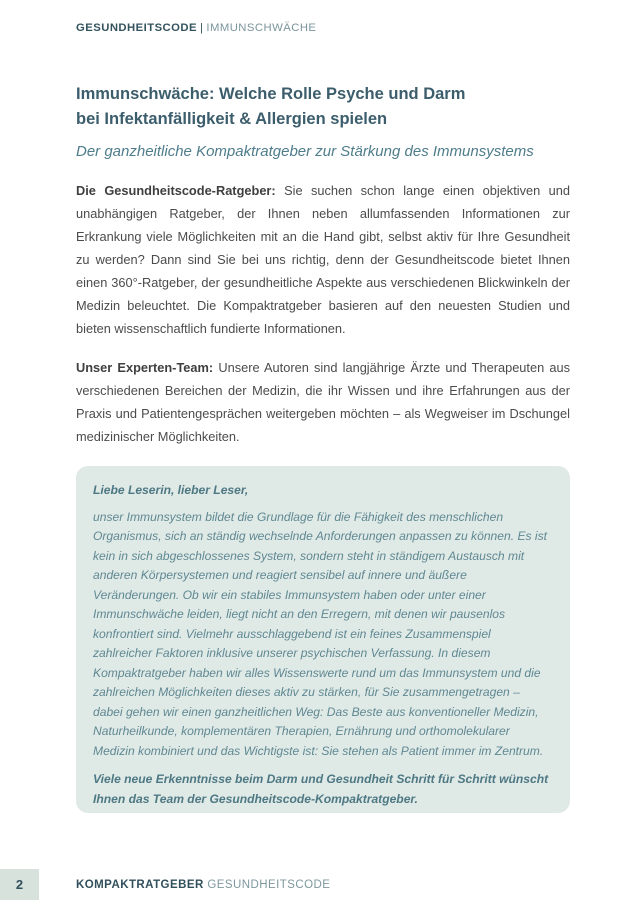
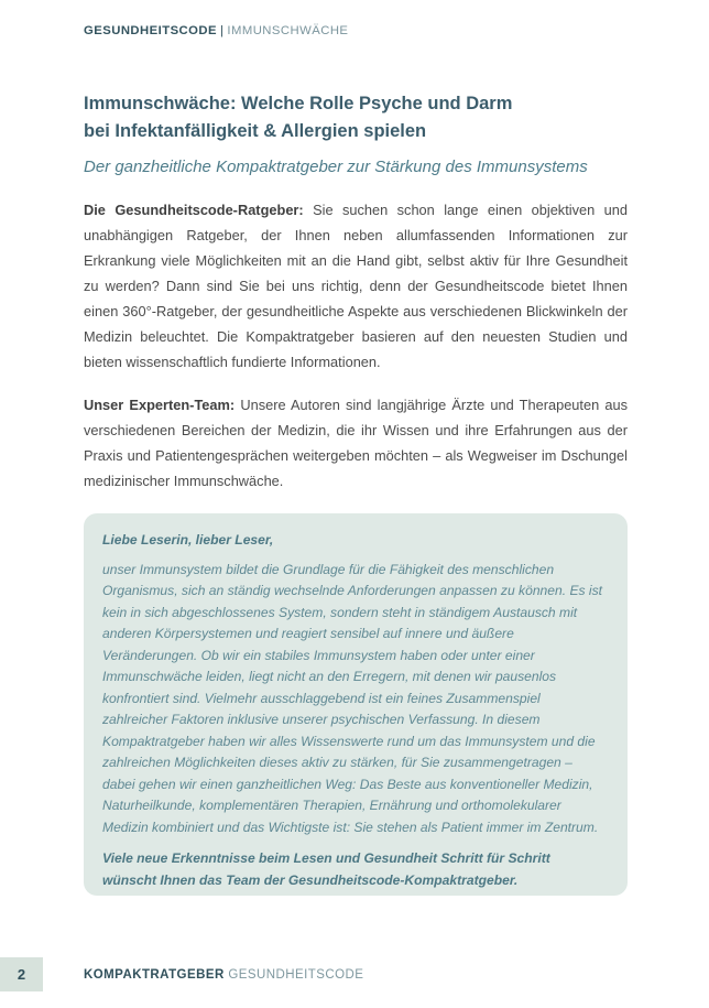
  GESUNDHEITSCODE | IMMUNSCHWÄCHE
  Immunschwäche: Welche Rolle Psyche und Darm
  bei Infektanfälligkeit & Allergien spielen
  Der ganzheitliche Kompaktratgeber zur Stärkung des Immunsystems
  Die Gesundheitscode-Ratgeber: Sie suchen schon lange einen objektiven und unabhängigen Ratgeber, der Ihnen neben allumfassenden Informationen zur Erkrankung viele Möglichkeiten mit an die Hand gibt, selbst aktiv für Ihre Gesundheit zu werden? Dann sind Sie bei uns richtig, denn der Gesundheitscode bietet Ihnen einen 360°-Ratgeber, der gesundheitliche Aspekte aus verschiedenen Blickwinkeln der Medizin beleuchtet. Die Kompaktratgeber basieren auf den neuesten Studien und bieten wissenschaftlich fundierte Informationen.
- Unser Experten-Team: Unsere Autoren sind langjährige Ärzte und Therapeuten aus verschiedenen Bereichen der Medizin, die ihr Wissen und ihre Erfahrungen aus der Praxis und Patientengesprächen weitergeben möchten – als Wegweiser im Dschungel medizinischer Möglichkeiten.
+ Unser Experten-Team: Unsere Autoren sind langjährige Ärzte und Therapeuten aus verschiedenen Bereichen der Medizin, die ihr Wissen und ihre Erfahrungen aus der Praxis und Patientengesprächen weitergeben möchten – als Wegweiser im Dschungel medizinischer Immunschwäche.
  Liebe Leserin, lieber Leser,
  unser Immunsystem bildet die Grundlage für die Fähigkeit des menschlichen Organismus, sich an ständig wechselnde Anforderungen anpassen zu können. Es ist kein in sich abgeschlossenes System, sondern steht in ständigem Austausch mit anderen Körpersystemen und reagiert sensibel auf innere und äußere Veränderungen. Ob wir ein stabiles Immunsystem haben oder unter einer Immunschwäche leiden, liegt nicht an den Erregern, mit denen wir pausenlos konfrontiert sind. Vielmehr ausschlaggebend ist ein feines Zusammenspiel zahlreicher Faktoren inklusive unserer psychischen Verfassung. In diesem Kompaktratgeber haben wir alles Wissenswerte rund um das Immunsystem und die zahlreichen Möglichkeiten dieses aktiv zu stärken, für Sie zusammengetragen – dabei gehen wir einen ganzheitlichen Weg: Das Beste aus konventioneller Medizin, Naturheilkunde, komplementären Therapien, Ernährung und orthomolekularer Medizin kombiniert und das Wichtigste ist: Sie stehen als Patient immer im Zentrum.
- Viele neue Erkenntnisse beim Darm und Gesundheit Schritt für Schritt wünscht Ihnen das Team der Gesundheitscode-Kompaktratgeber.
+ Viele neue Erkenntnisse beim Lesen und Gesundheit Schritt für Schritt wünscht Ihnen das Team der Gesundheitscode-Kompaktratgeber.
  2
  KOMPAKTRATGEBER GESUNDHEITSCODE
